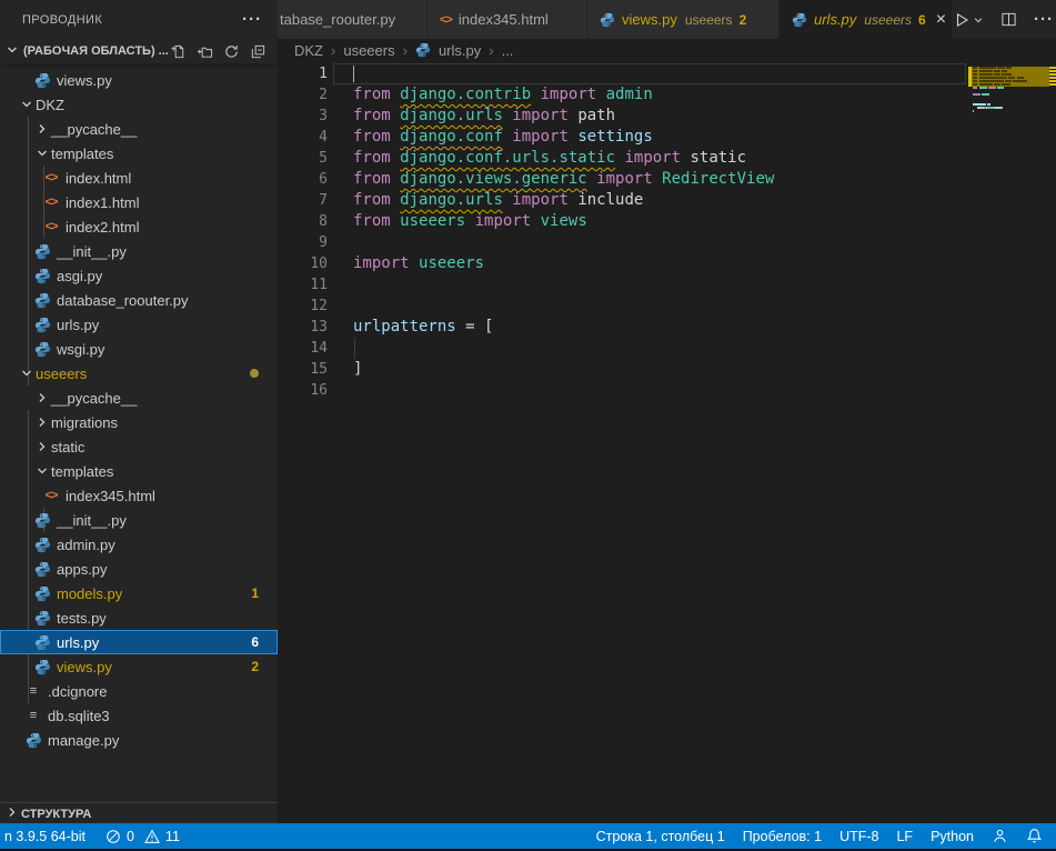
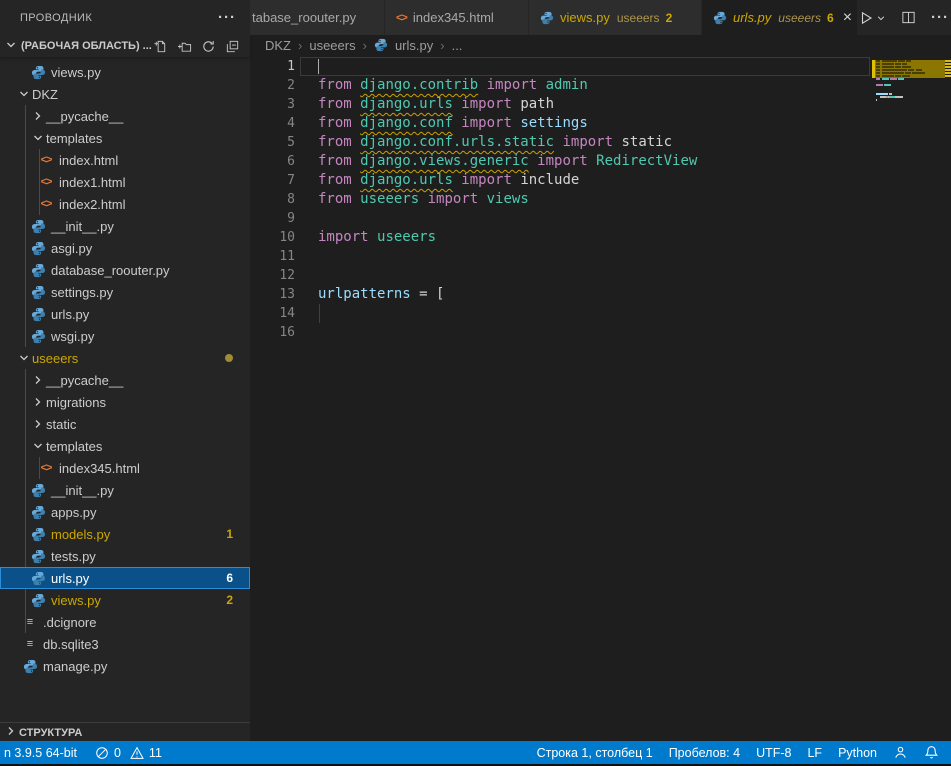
  ПРОВОДНИК
  ···
  (РАБОЧАЯ ОБЛАСТЬ) ...
  views.py
  DKZ
  __pycache__
  templates
  <>
  index.html
  <>
  index1.html
  <>
  index2.html
  __init__.py
  asgi.py
  database_roouter.py
+ settings.py
  urls.py
  wsgi.py
  useeers
  __pycache__
  migrations
  static
  templates
  <>
  index345.html
  __init__.py
- admin.py
  apps.py
  models.py
  1
  tests.py
  urls.py
  6
  views.py
  2
  ≡
  .dcignore
  ≡
  db.sqlite3
  manage.py
  СТРУКТУРА
  tabase_roouter.py
  <>
  index345.html
  views.py
  useeers
  2
  urls.py
  useeers
  6
  ×
  ···
  DKZ
  ›
  useeers
  ›
  urls.py
  ›
  ...
  1
  2
  from django.contrib import admin
  3
  from django.urls import path
  4
  from django.conf import settings
  5
  from django.conf.urls.static import static
  6
  from django.views.generic import RedirectView
  7
  from django.urls import include
  8
  from useeers import views
  9
  10
  import useeers
  11
  12
  13
  urlpatterns = [
  14
- 15
- ]
  16
  n 3.9.5 64-bit
  0
  11
  Строка 1, столбец 1
- Пробелов: 1
+ Пробелов: 4
  UTF-8
  LF
  Python
